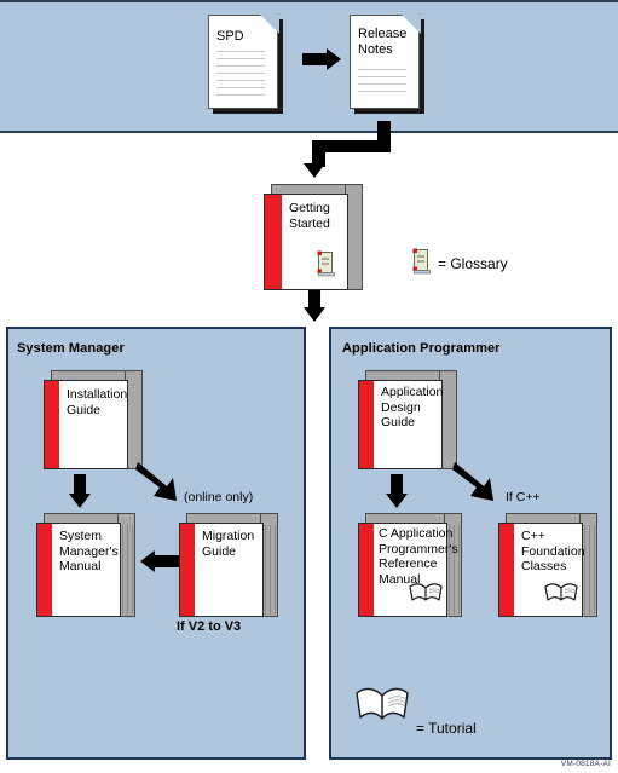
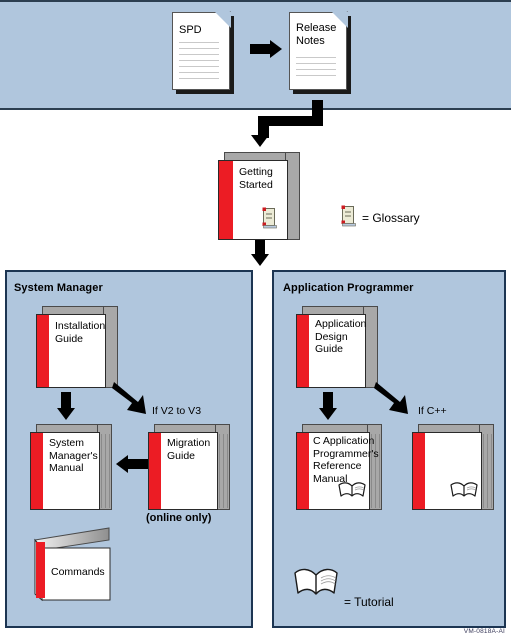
  SPD
  Release Notes
  Getting
  Started
  = Glossary
  System Manager
  Installation
  Guide
- (online only)
+ If V2 to V3
  System
  Manager's
  Manual
  Migration
  Guide
- If V2 to V3
+ (online only)
+ Commands
  Application Programmer
  Application
  Design
  Guide
  If C++
  C Application
  Programmer's
  Reference
  Manual
- C++
- Foundation
- Classes
  = Tutorial
